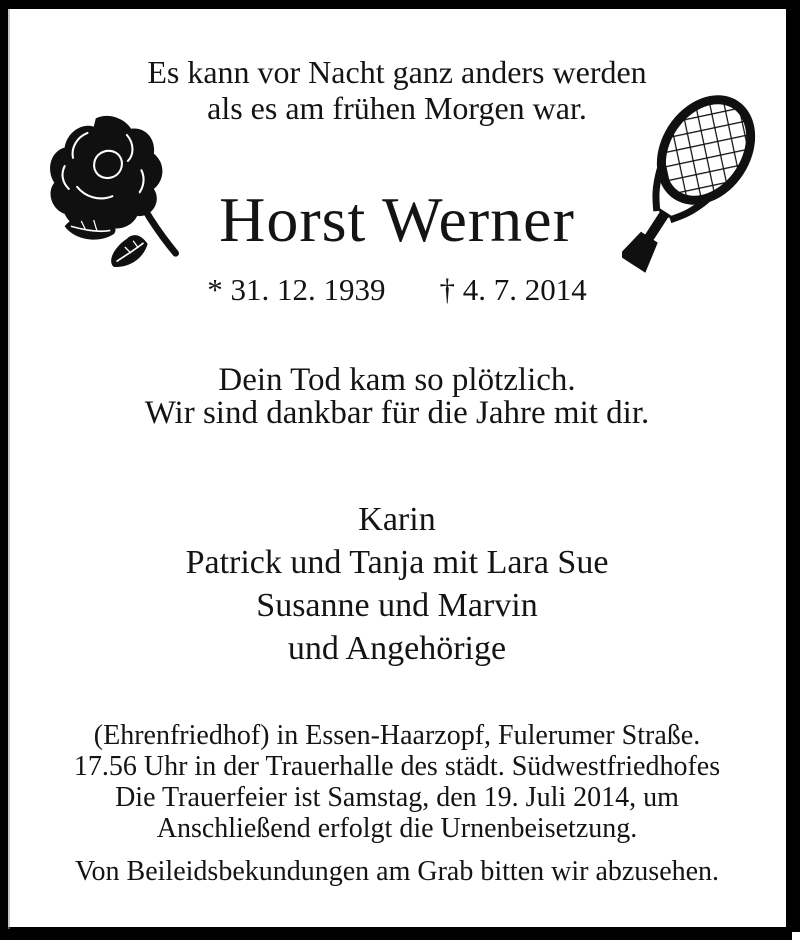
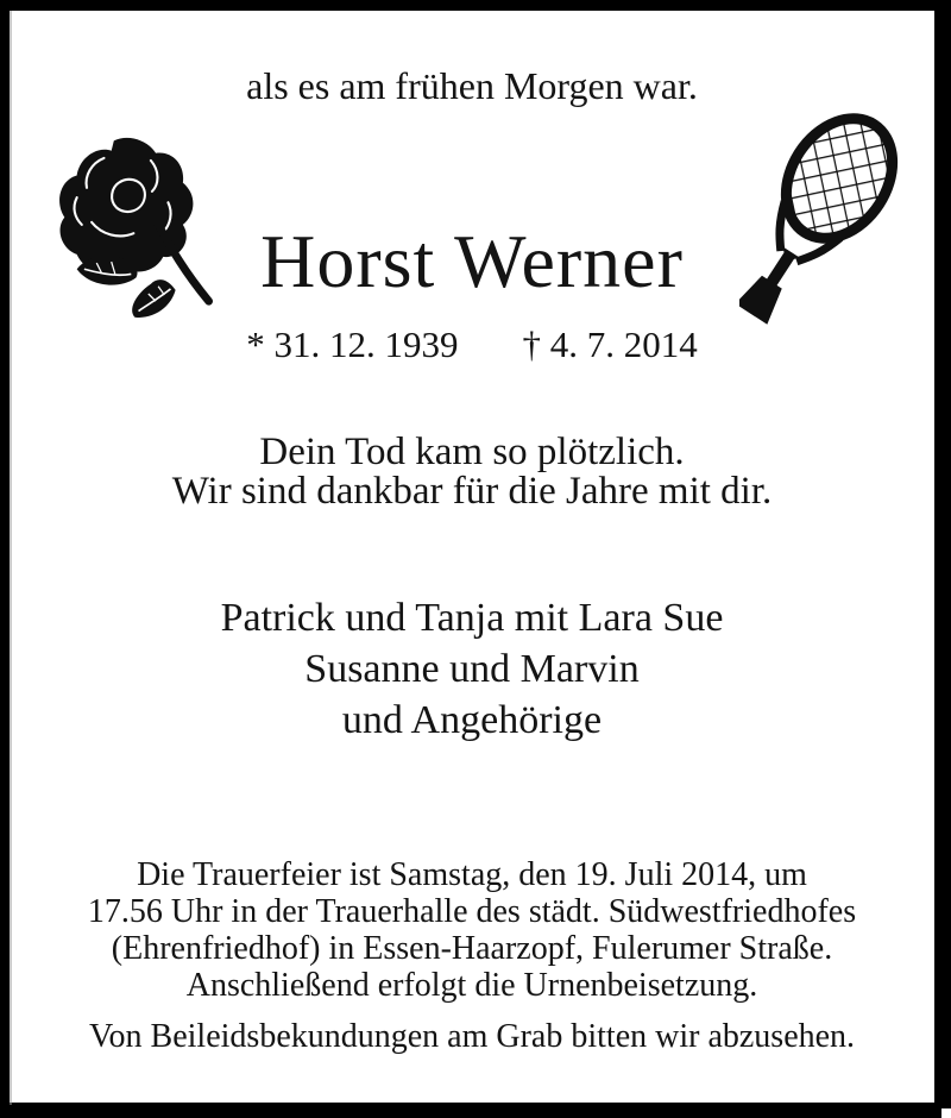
- Es kann vor Nacht ganz anders werden
  als es am frühen Morgen war.
  Horst Werner
  * 31. 12. 1939 † 4. 7. 2014
  Dein Tod kam so plötzlich.
  Wir sind dankbar für die Jahre mit dir.
- Karin
  Patrick und Tanja mit Lara Sue
  Susanne und Marvin
  und Angehörige
- (Ehrenfriedhof) in Essen-Haarzopf, Fulerumer Straße.
+ Die Trauerfeier ist Samstag, den 19. Juli 2014, um
  17.56 Uhr in der Trauerhalle des städt. Südwestfriedhofes
- Die Trauerfeier ist Samstag, den 19. Juli 2014, um
+ (Ehrenfriedhof) in Essen-Haarzopf, Fulerumer Straße.
  Anschließend erfolgt die Urnenbeisetzung.
  Von Beileidsbekundungen am Grab bitten wir abzusehen.
